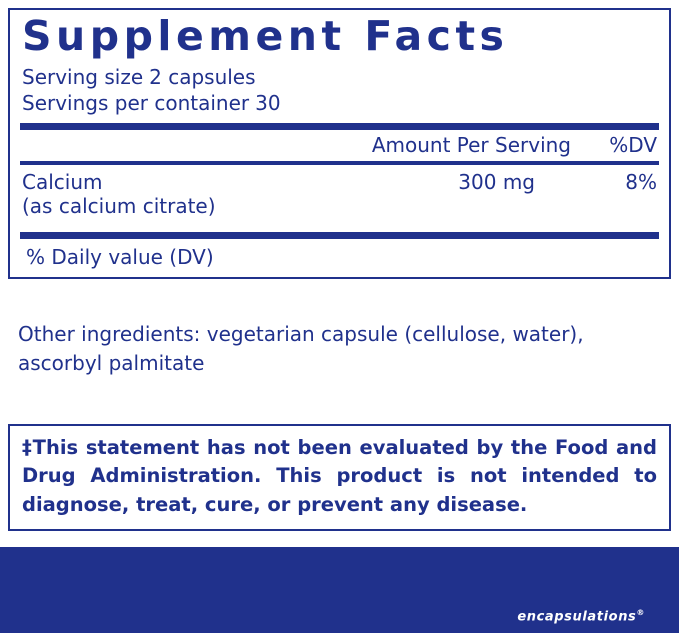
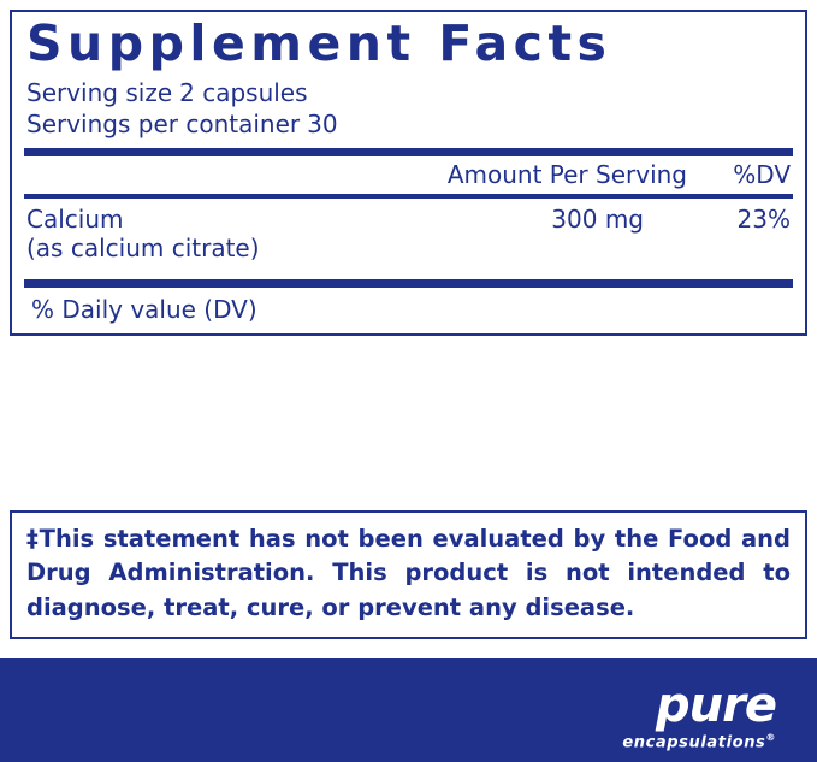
  Supplement Facts
  Serving size 2 capsules
  Servings per container 30
  Amount Per Serving
  %DV
  Calcium
  300 mg
- 8%
+ 23%
  (as calcium citrate)
  % Daily value (DV)
- Other ingredients: vegetarian capsule (cellulose, water), ascorbyl palmitate
  ‡This statement has not been evaluated by the Food and Drug Administration. This product is not intended to diagnose, treat, cure, or prevent any disease.
+ pure
  encapsulations®
